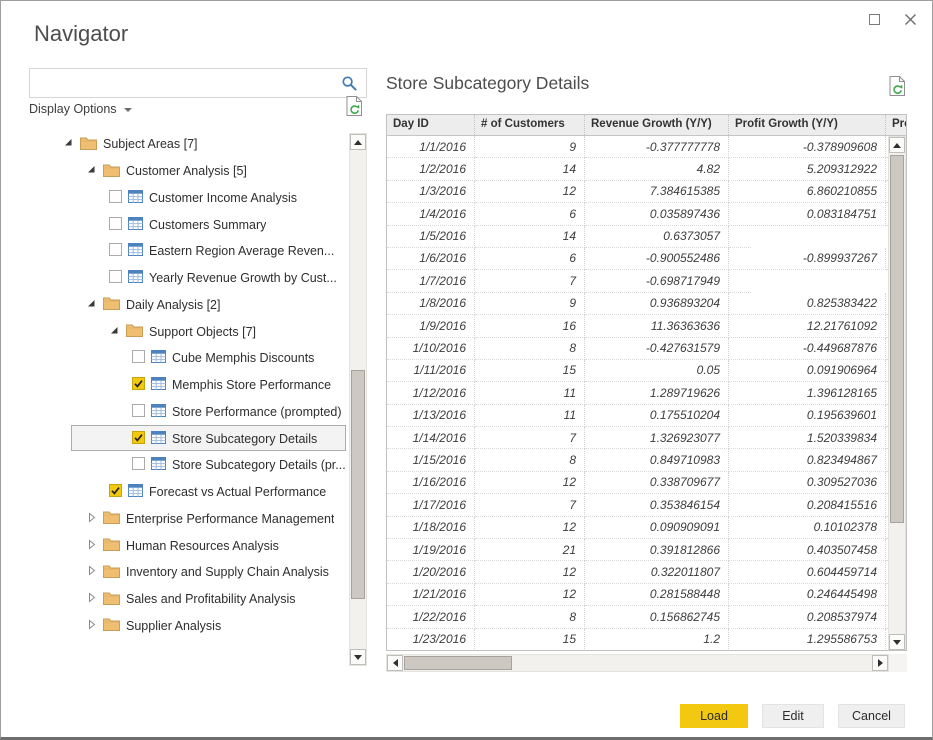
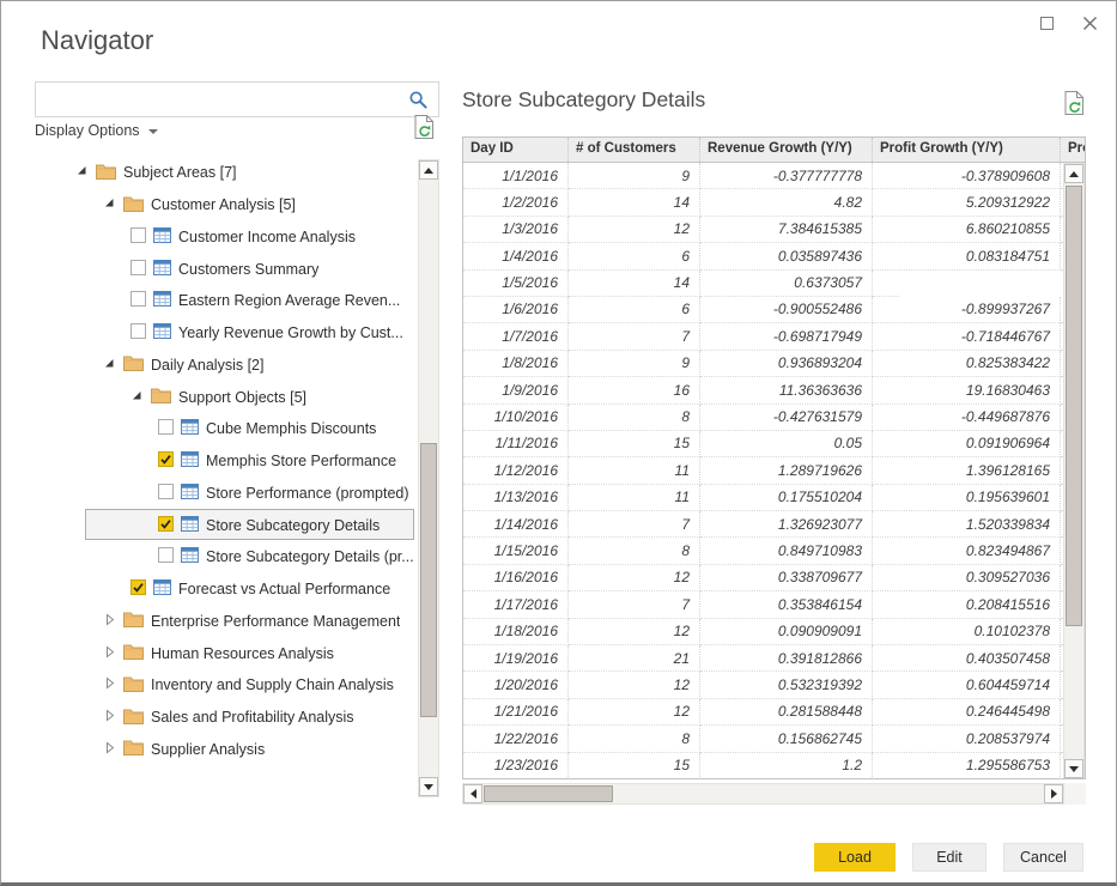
  Navigator
  Display Options
  Subject Areas [7]
  Customer Analysis [5]
  Customer Income Analysis
  Customers Summary
  Eastern Region Average Reven...
  Yearly Revenue Growth by Cust...
  Daily Analysis [2]
- Support Objects [7]
+ Support Objects [5]
  Cube Memphis Discounts
  Memphis Store Performance
  Store Performance (prompted)
  Store Subcategory Details
  Store Subcategory Details (pr...
  Forecast vs Actual Performance
  Enterprise Performance Management
  Human Resources Analysis
  Inventory and Supply Chain Analysis
  Sales and Profitability Analysis
  Supplier Analysis
  Store Subcategory Details
  Day ID
  # of Customers
  Revenue Growth (Y/Y)
  Profit Growth (Y/Y)
  1/1/2016
  9
  -0.377777778
  -0.378909608
  1/2/2016
  14
  4.82
  5.209312922
  1/3/2016
  12
  7.384615385
  6.860210855
  1/4/2016
  6
  0.035897436
  0.083184751
  1/5/2016
  14
  0.6373057
  1/6/2016
  6
  -0.900552486
  -0.899937267
  1/7/2016
  7
  -0.698717949
+ -0.718446767
  1/8/2016
  9
  0.936893204
  0.825383422
  1/9/2016
  16
  11.36363636
- 12.21761092
+ 19.16830463
  1/10/2016
  8
  -0.427631579
  -0.449687876
  1/11/2016
  15
  0.05
  0.091906964
  1/12/2016
  11
  1.289719626
  1.396128165
  1/13/2016
  11
  0.175510204
  0.195639601
  1/14/2016
  7
  1.326923077
  1.520339834
  1/15/2016
  8
  0.849710983
  0.823494867
  1/16/2016
  12
  0.338709677
  0.309527036
  1/17/2016
  7
  0.353846154
  0.208415516
  1/18/2016
  12
  0.090909091
  0.10102378
  1/19/2016
  21
  0.391812866
  0.403507458
  1/20/2016
  12
- 0.322011807
+ 0.532319392
  0.604459714
  1/21/2016
  12
  0.281588448
  0.246445498
  1/22/2016
  8
  0.156862745
  0.208537974
  1/23/2016
  15
  1.2
  1.295586753
  Load
  Edit
  Cancel
